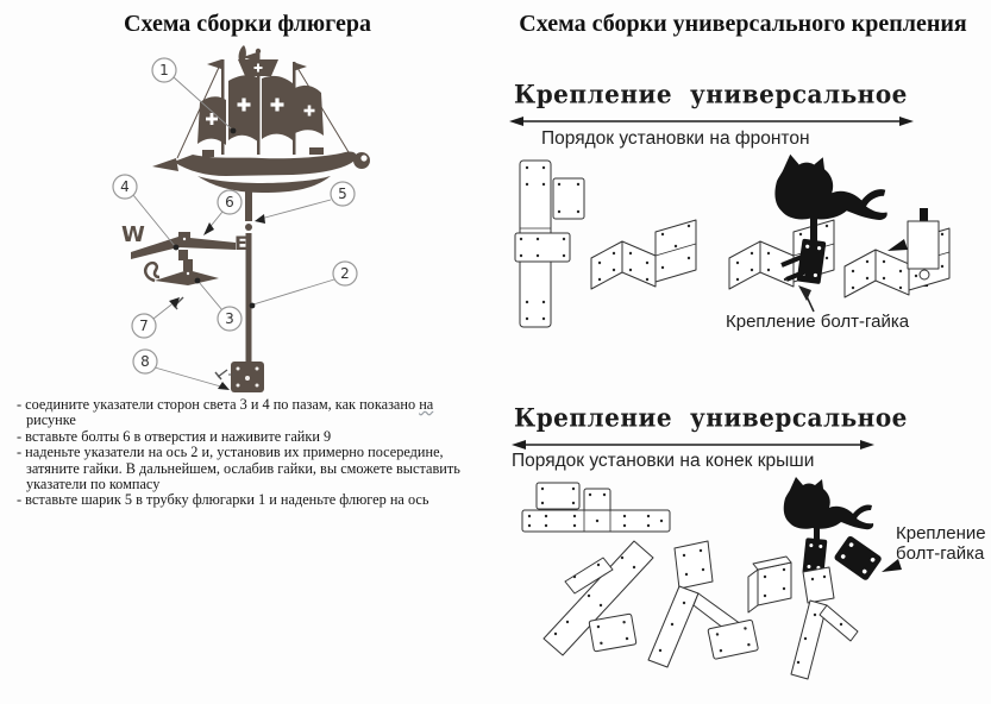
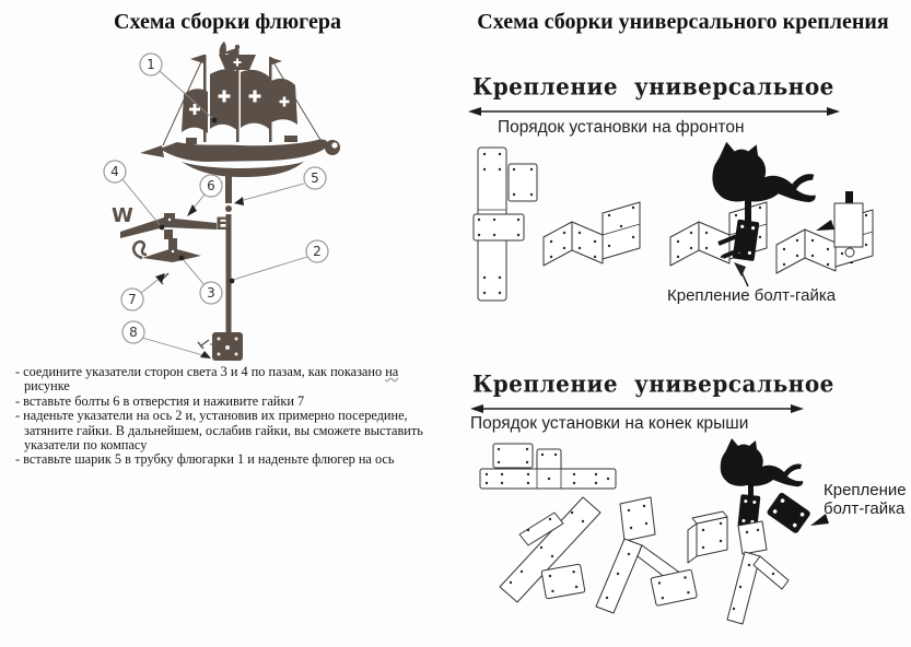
  Схема сборки флюгера
  Схема сборки универсального крепления
  W
  E
  1
  4
  6
  5
  2
  7
  3
  8
  - соедините указатели сторон света 3 и 4 по пазам, как показано на
  рисунке
- - вставьте болты 6 в отверстия и наживите гайки 9
+ - вставьте болты 6 в отверстия и наживите гайки 7
  - наденьте указатели на ось 2 и, установив их примерно посередине,
  затяните гайки. В дальнейшем, ослабив гайки, вы сможете выставить
  указатели по компасу
  - вставьте шарик 5 в трубку флюгарки 1 и наденьте флюгер на ось
  Крепление универсальное
  Порядок установки на фронтон
  Крепление болт-гайка
  Крепление универсальное
  Порядок установки на конек крыши
  Крепление
  болт-гайка
